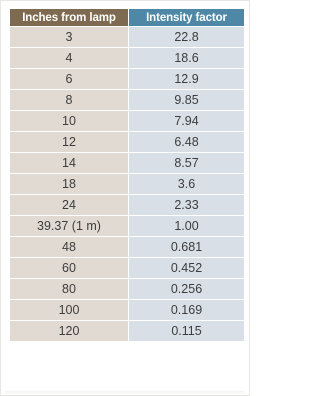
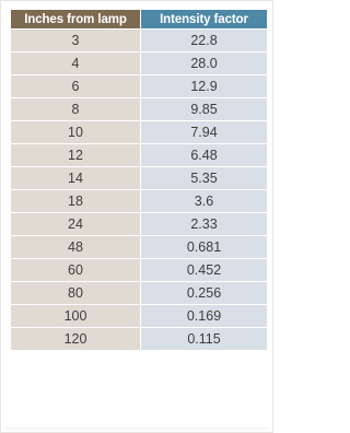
  Inches from lamp	Intensity factor
  3	22.8
- 4	18.6
+ 4	28.0
  6	12.9
  8	9.85
  10	7.94
  12	6.48
- 14	8.57
+ 14	5.35
  18	3.6
  24	2.33
- 39.37 (1 m)	1.00
  48	0.681
  60	0.452
  80	0.256
  100	0.169
  120	0.115
